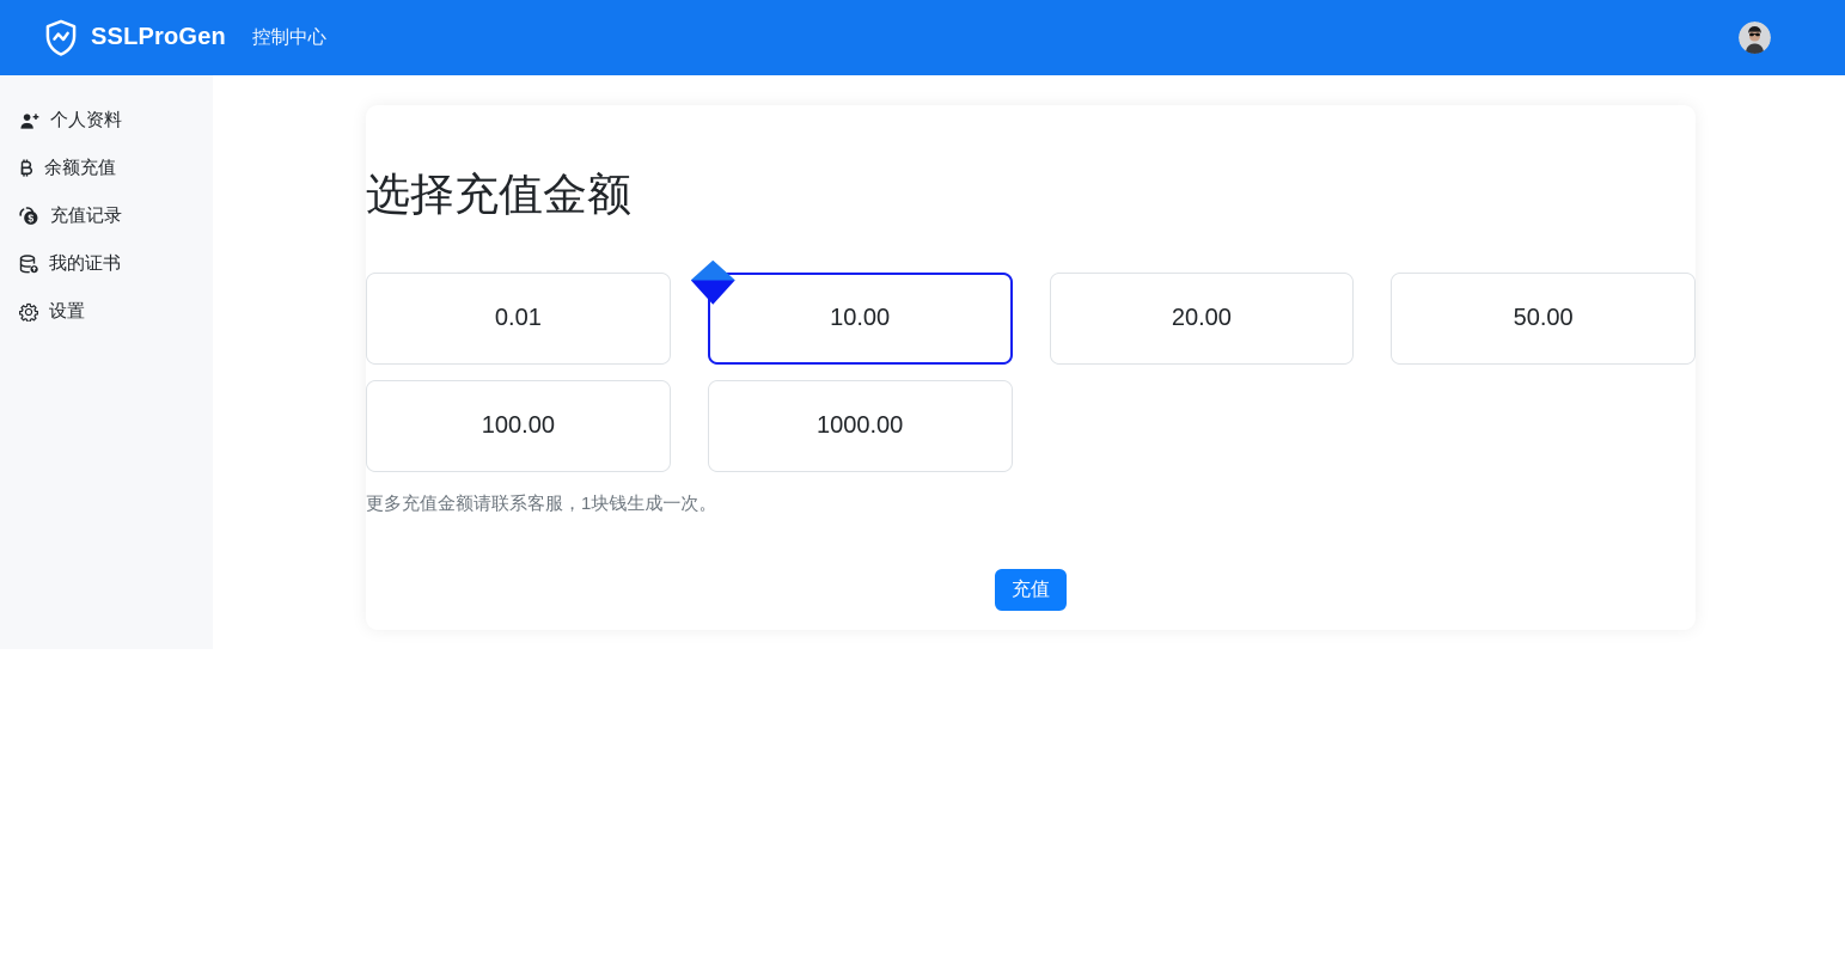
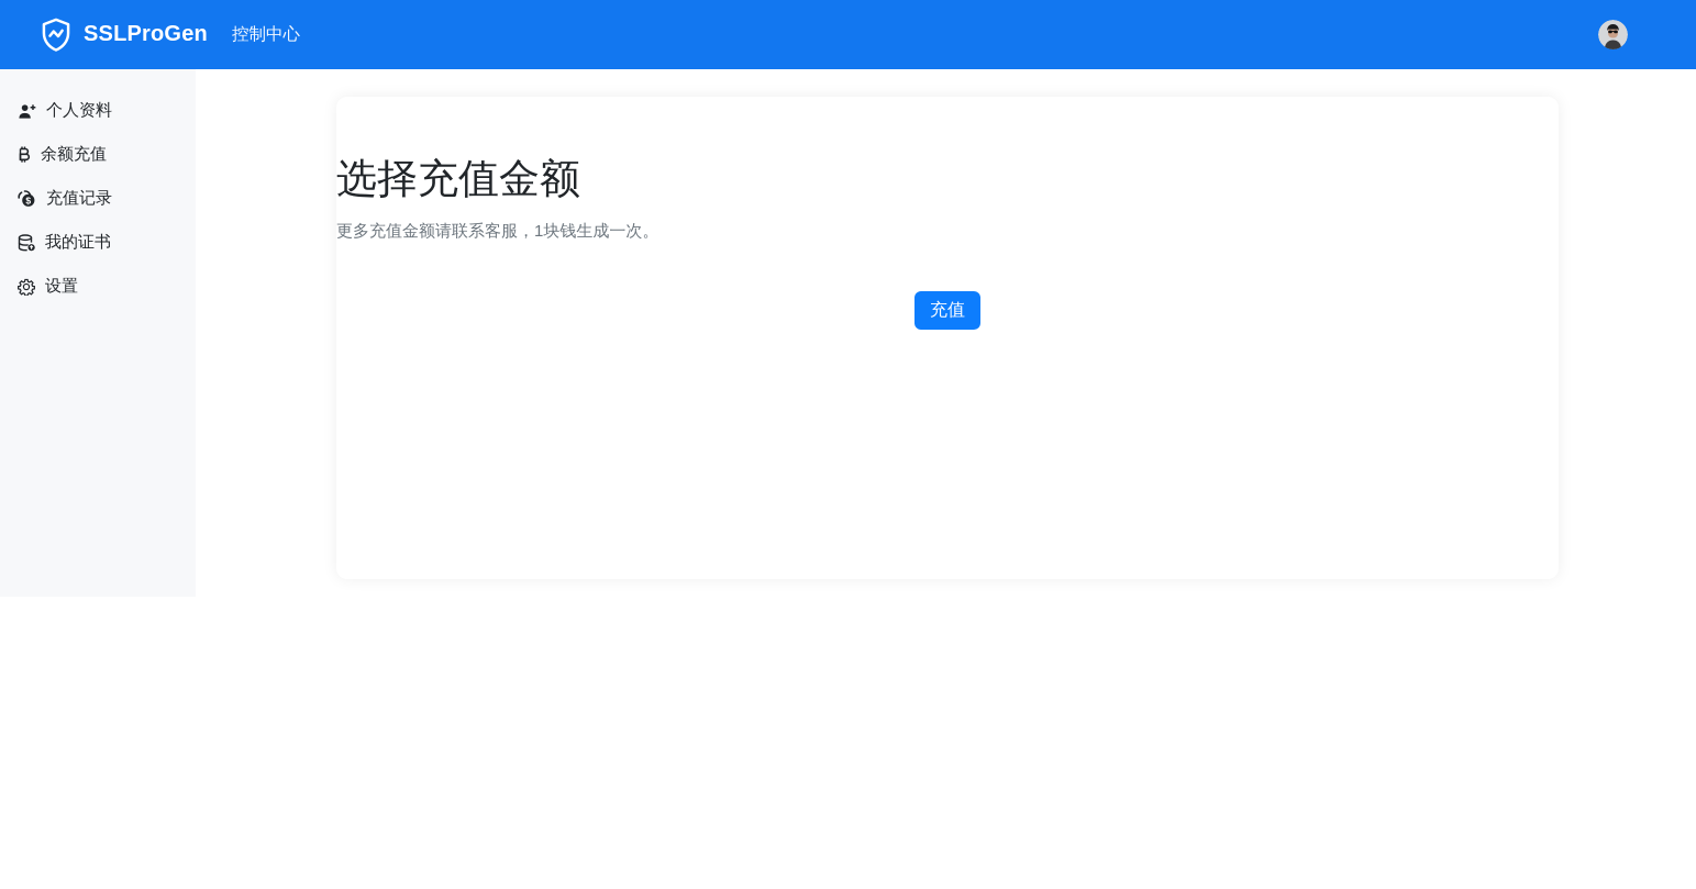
  SSLProGen
  控制中心
  个人资料
  余额充值
  $
  充值记录
  我的证书
  设置
  选择充值金额
- 0.01
- 10.00
- 20.00
- 50.00
- 100.00
- 1000.00
  更多充值金额请联系客服，1块钱生成一次。
  充值
